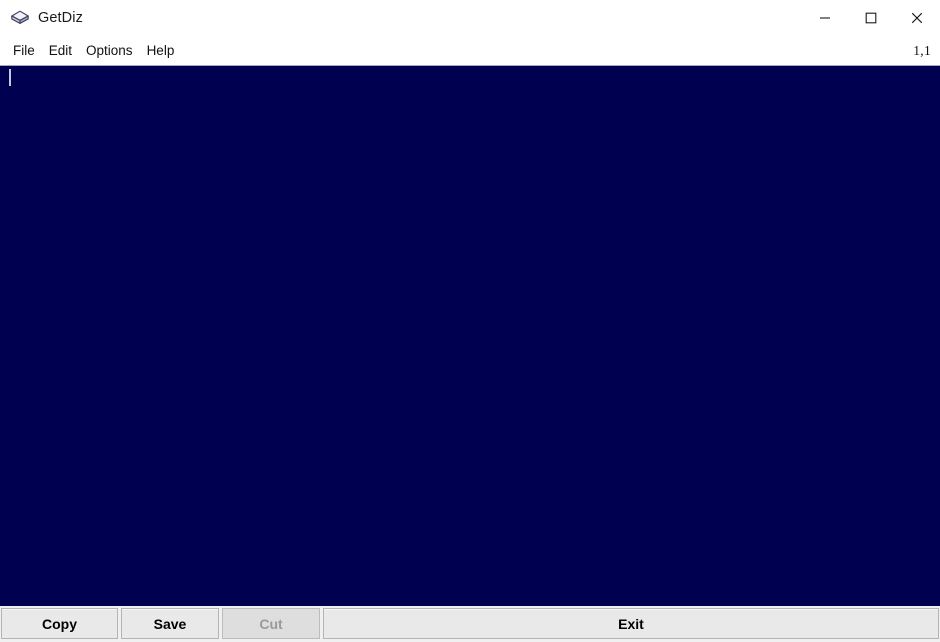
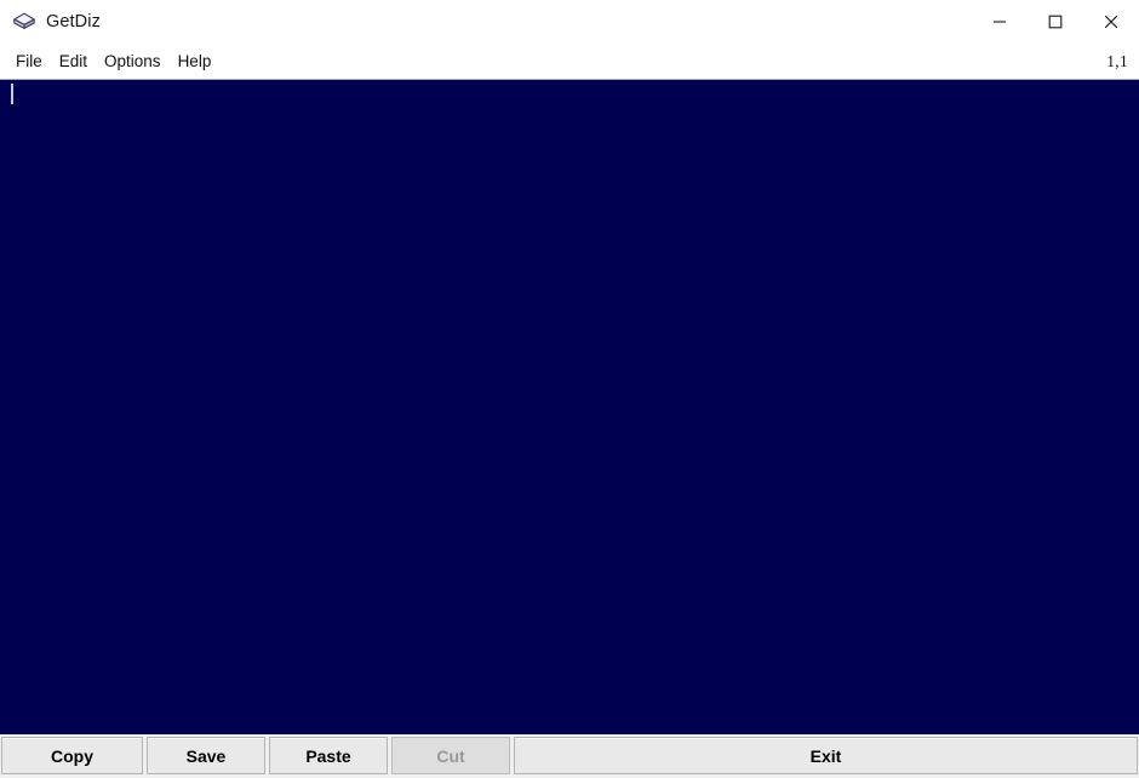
  GetDiz
  File
  Edit
  Options
  Help
  1,1
  Copy
  Save
+ Paste
  Cut
  Exit
